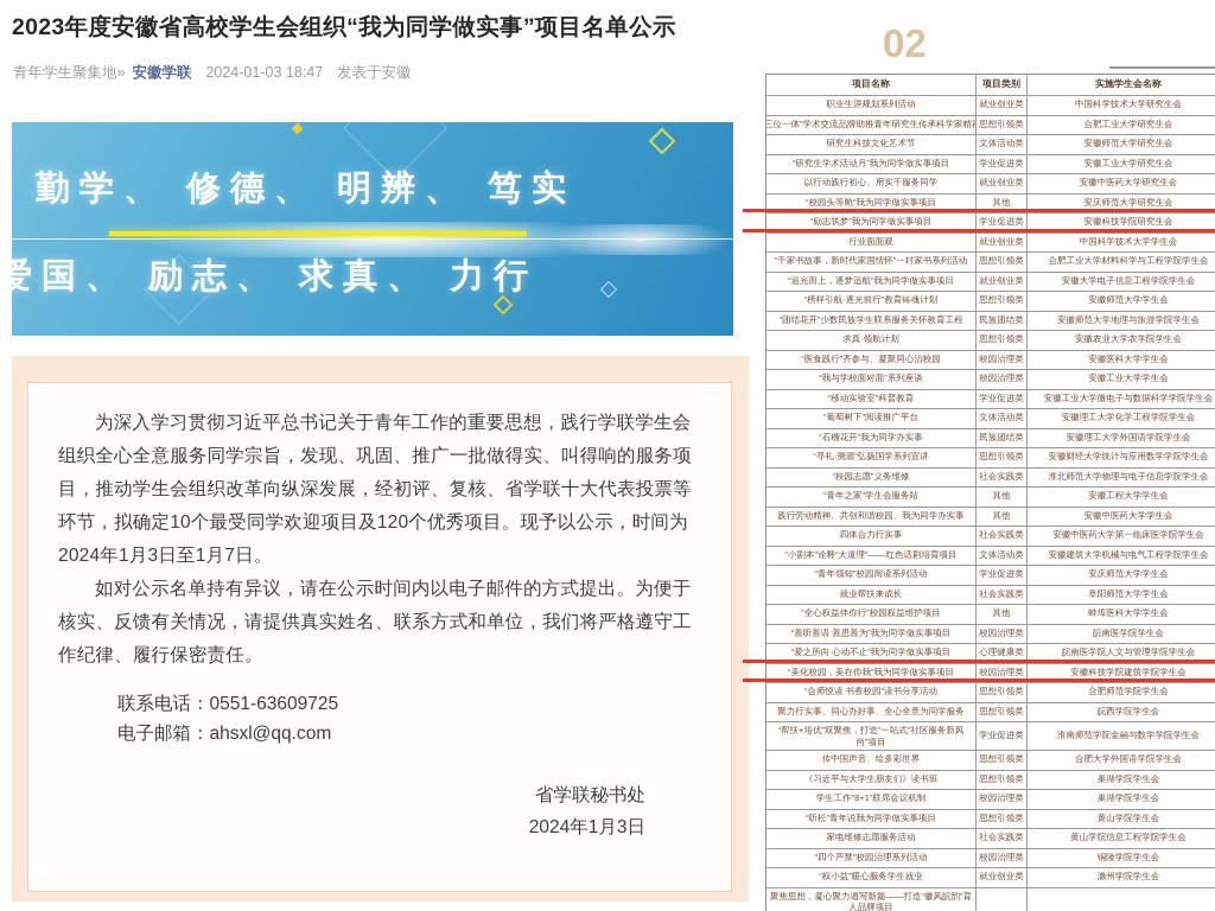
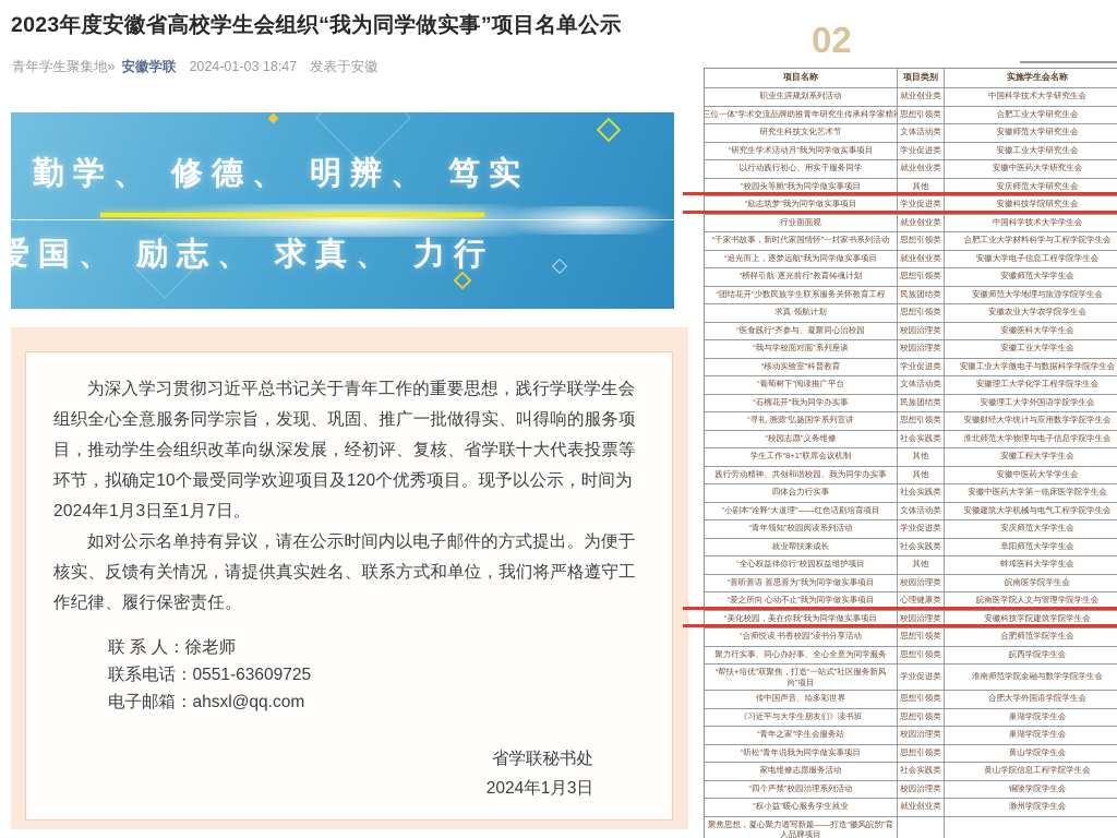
  2023年度安徽省高校学生会组织“我为同学做实事”项目名单公示
  青年学生聚集地» 安徽学联 2024-01-03 18:47 发表于安徽
  勤学、 修德、 明辨、 笃实
  爱国、 励志、 求真、 力行
  为深入学习贯彻习近平总书记关于青年工作的重要思想，践行学联学生会组织全心全意服务同学宗旨，发现、巩固、推广一批做得实、叫得响的服务项目，推动学生会组织改革向纵深发展，经初评、复核、省学联十大代表投票等环节，拟确定10个最受同学欢迎项目及120个优秀项目。现予以公示，时间为2024年1月3日至1月7日。
  如对公示名单持有异议，请在公示时间内以电子邮件的方式提出。为便于核实、反馈有关情况，请提供真实姓名、联系方式和单位，我们将严格遵守工作纪律、履行保密责任。
+ 联 系 人：徐老师
  联系电话：0551-63609725
  电子邮箱：ahsxl@qq.com
  省学联秘书处
  2024年1月3日
  02
  项目名称
  项目类别
  实施学生会名称
  职业生涯规划系列活动
  就业创业类
  中国科学技术大学研究生会
  三位一体”学术交流品牌助推青年研究生传承科学家精神
  思想引领类
  合肥工业大学研究生会
  研究生科技文化艺术节
  文体活动类
  安徽师范大学研究生会
  “研究生学术活动月”我为同学做实事项目
  学业促进类
  安徽工业大学研究生会
  以行动践行初心、用实干服务同学
  就业创业类
  安徽中医药大学研究生会
  “校园头等舱”我为同学做实事项目
  其他
  安庆师范大学研究生会
  “励志筑梦”我为同学做实事项目
  学业促进类
  安徽科技学院研究生会
  行业面面观
  就业创业类
  中国科学技术大学学生会
  “千家书故事，新时代家国情怀”一封家书系列活动
  思想引领类
  合肥工业大学材料科学与工程学院学生会
  “追光而上，逐梦远航”我为同学做实事项目
  就业创业类
  安徽大学电子信息工程学院学生会
  “榜样引航·逐光前行”教育铸魂计划
  思想引领类
  安徽师范大学学生会
  “团结花开”少数民族学生联系服务关怀教育工程
  民族团结类
  安徽师范大学地理与旅游学院学生会
  求真·领航计划
  思想引领类
  安徽农业大学农学院学生会
  “医食践行”齐参与、凝聚同心治校园
  校园治理类
  安徽医科大学学生会
  “我与学校面对面”系列座谈
  校园治理类
  安徽工业大学学生会
  “移动实验室”科普教育
  学业促进类
  安徽工业大学微电子与数据科学学院学生会
  “葡萄树下”阅读推广平台
  文体活动类
  安徽理工大学化学工程学院学生会
  “石榴花开”我为同学办实事
  民族团结类
  安徽理工大学外国语学院学生会
  “寻礼·溯源”弘扬国学系列宣讲
  思想引领类
  安徽财经大学统计与应用数学学院学生会
  “校园志愿”义务维修
  社会实践类
  淮北师范大学物理与电子信息学院学生会
- “青年之家”学生会服务站
+ 学生工作“8+1”联席会议机制
  其他
  安徽工程大学学生会
  践行劳动精神、共创和谐校园、我为同学办实事
  其他
  安徽中医药大学学生会
  四体合力行实事
  社会实践类
  安徽中医药大学第一临床医学院学生会
  “小剧本”诠释“大道理”——红色话剧培育项目
  文体活动类
  安徽建筑大学机械与电气工程学院学生会
  “青年领知”校园阅读系列活动
  学业促进类
  安庆师范大学学生会
  就业帮扶来成长
  社会实践类
  阜阳师范大学学生会
  “全心权益伴你行”校园权益维护项目
  其他
  蚌埠医科大学学生会
  “善听善语 善思善为”我为同学做实事项目
  校园治理类
  皖南医学院学生会
  “爱之所向 心动不止”我为同学做实事项目
  心理健康类
  皖南医学院人文与管理学院学生会
  “美化校园，美在你我”我为同学做实事项目
  校园治理类
  安徽科技学院建筑学院学生会
  “合师悦读 书香校园”读书分享活动
  思想引领类
  合肥师范学院学生会
  聚力行实事、同心办好事、全心全意为同学服务
  思想引领类
  皖西学院学生会
  “帮扶+培优”双聚焦，打造“一站式”社区服务新风尚”项目
  学业促进类
  淮南师范学院金融与数学学院学生会
  传中国声音、绘多彩世界
  思想引领类
  合肥大学外国语学院学生会
  《习近平与大学生朋友们》读书班
  思想引领类
  巢湖学院学生会
- 学生工作“8+1”联席会议机制
+ “青年之家”学生会服务站
  校园治理类
  巢湖学院学生会
  “听松”青年说我为同学做实事项目
  思想引领类
  黄山学院学生会
  家电维修志愿服务活动
  社会实践类
  黄山学院信息工程学院学生会
  “四个严禁”校园治理系列活动
  校园治理类
  铜陵学院学生会
  “权小益”暖心服务学生就业
  就业创业类
  滁州学院学生会
  聚焦思想，凝心聚力谱写新篇——打造“徽风皖韵”育人品牌项目
